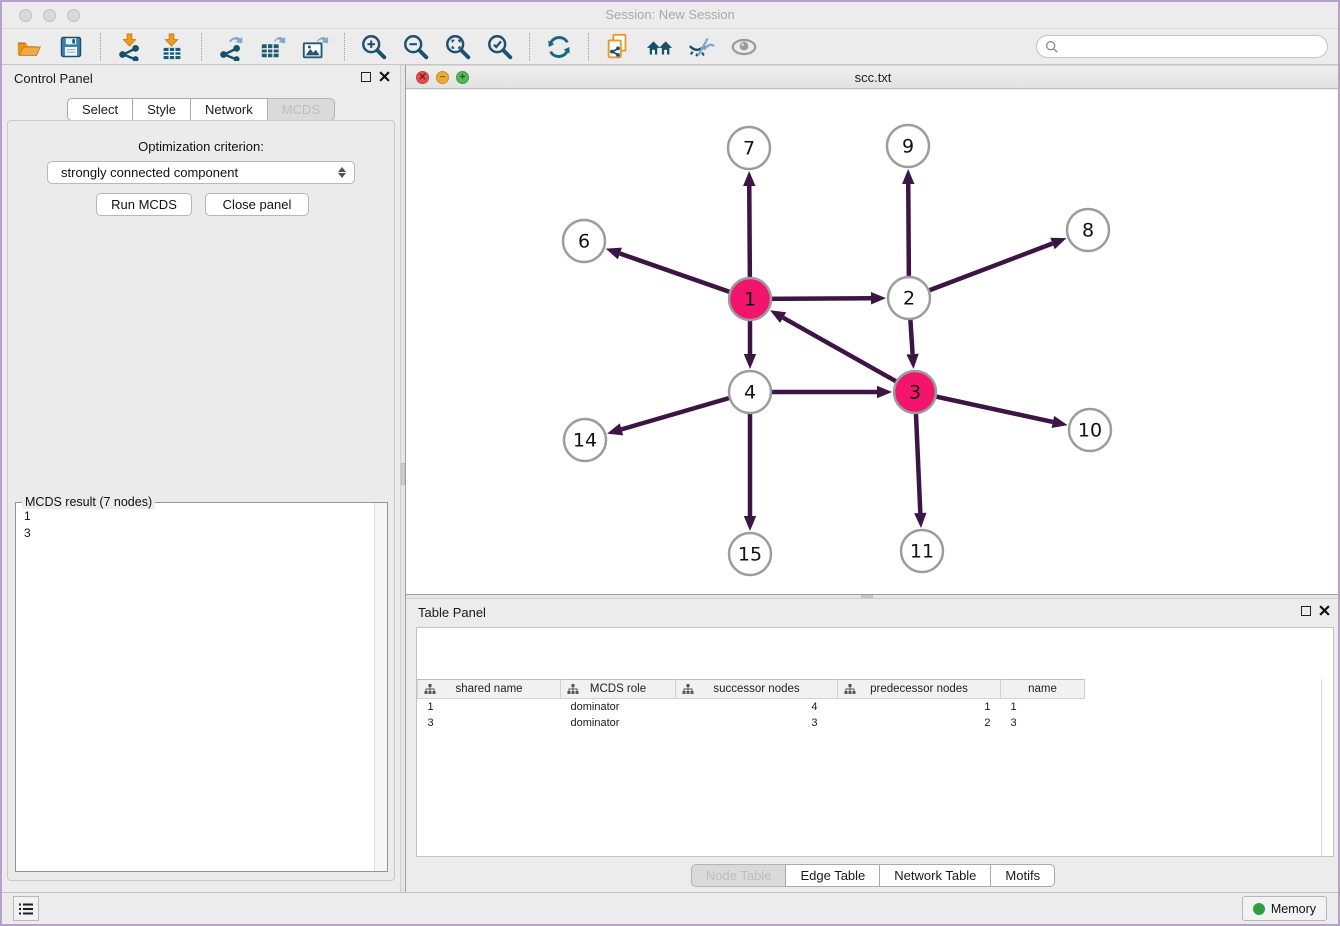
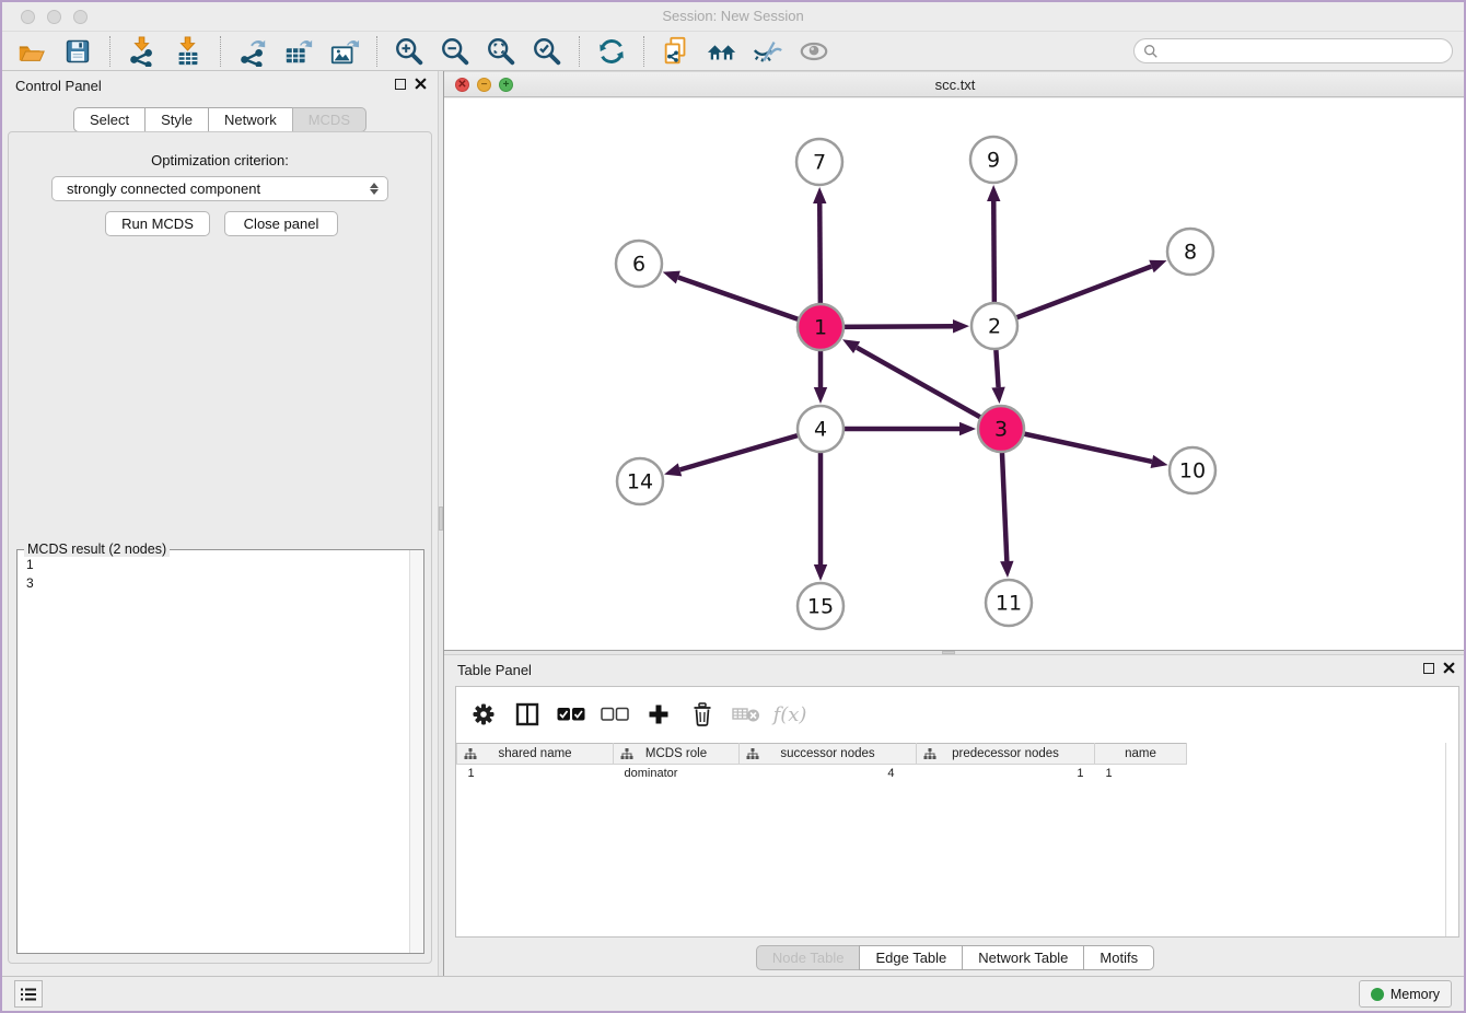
  Session: New Session
  Control Panel
  Select
  Style
  Network
  MCDS
  Optimization criterion:
  strongly connected component
  Run MCDS
  Close panel
- MCDS result (7 nodes)
+ MCDS result (2 nodes)
  1
  3
  ✕
  −
  +
  scc.txt
  7
  9
  6
  8
  1
  2
  4
  3
  14
  10
  15
  11
  Table Panel
+ f(x)
  shared name	MCDS role	successor nodes	predecessor nodes	name
  1	dominator	4	1	1
- 3	dominator	3	2	3
  Node Table
  Edge Table
  Network Table
  Motifs
  Memory
